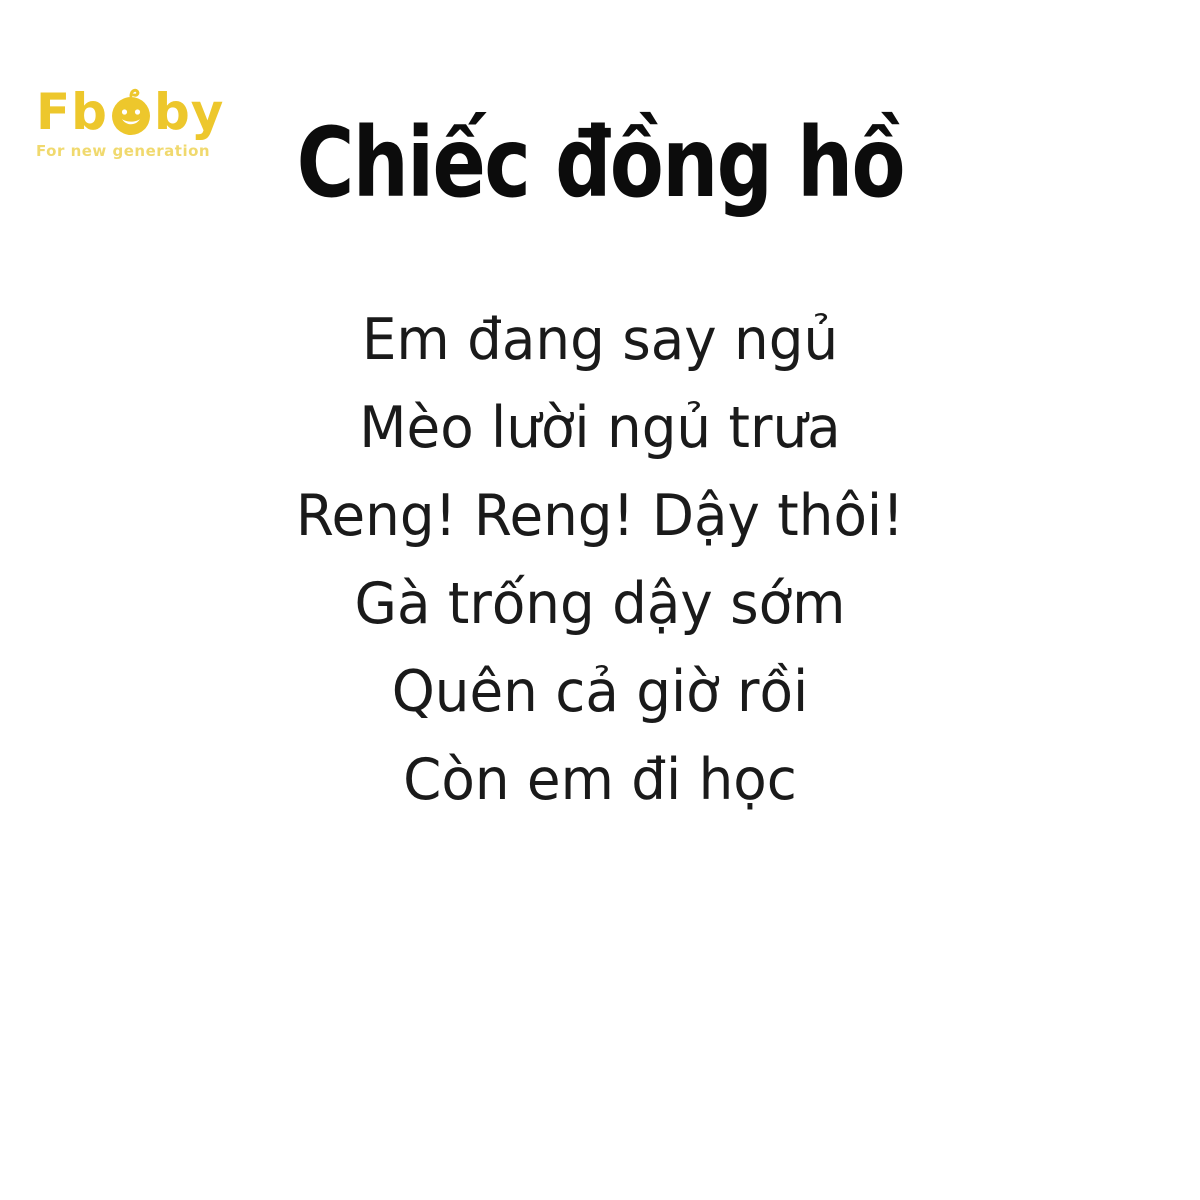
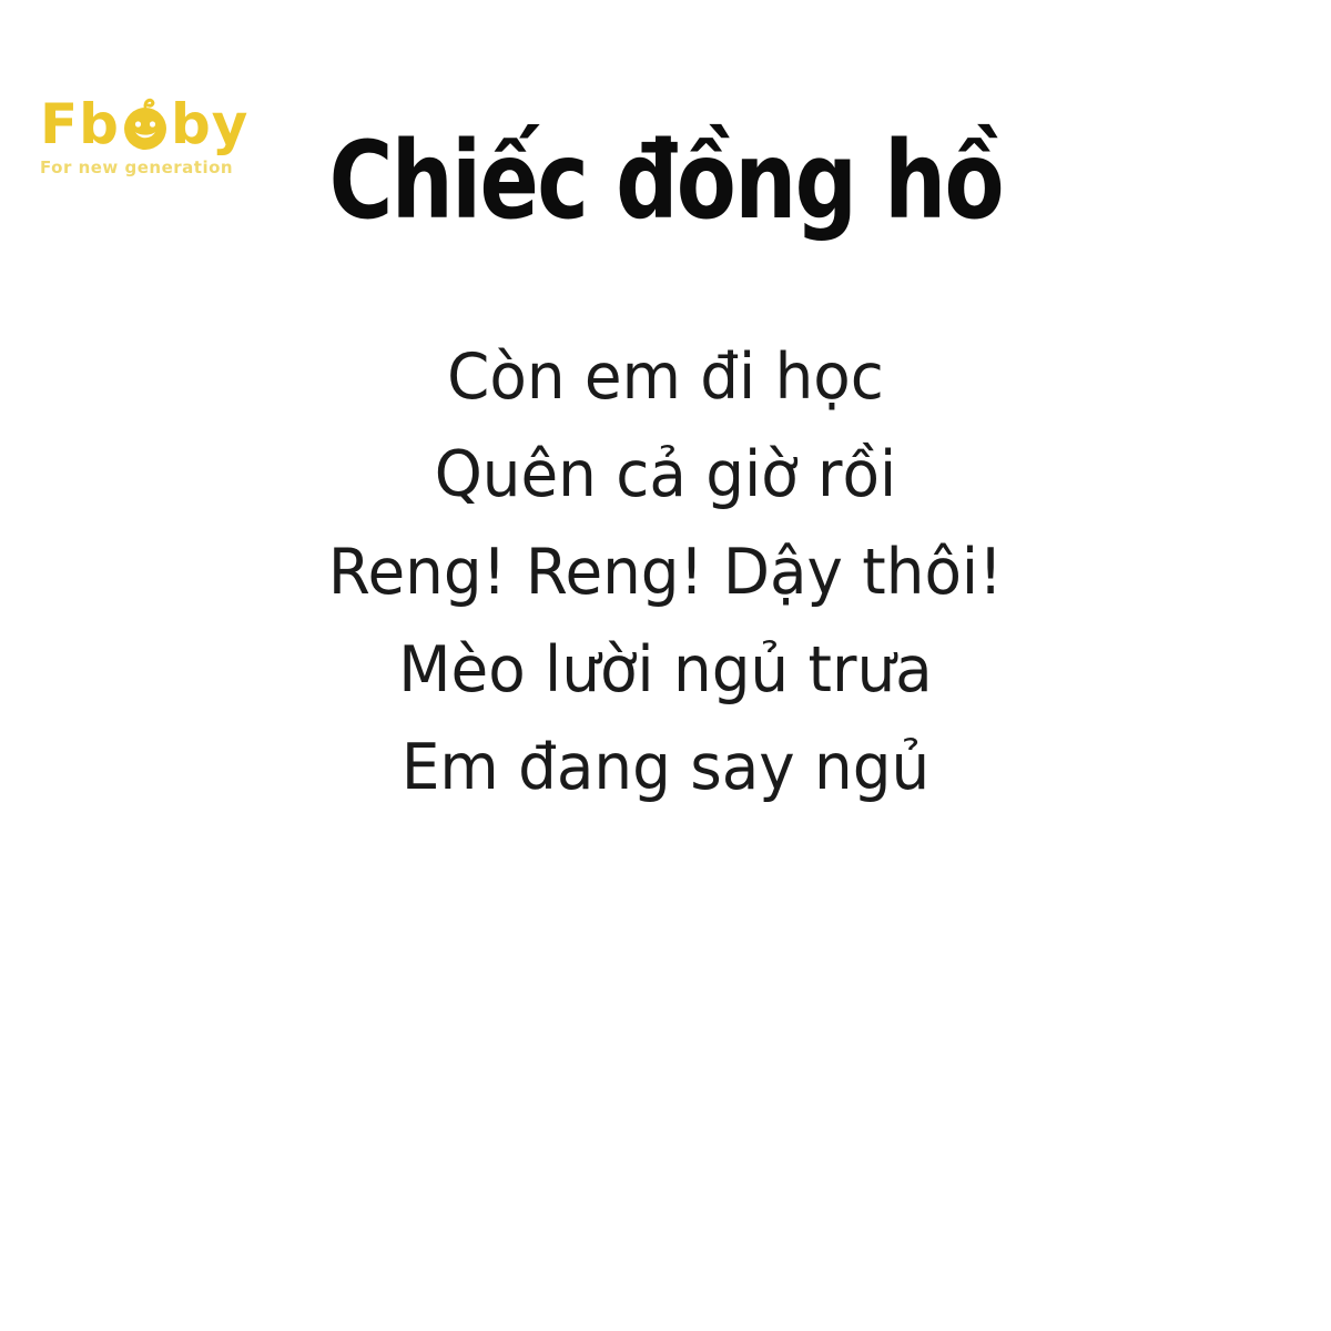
  Fb
  by
  For new generation
  Chiếc đồng hồ
- Em đang say ngủ
+ Còn em đi học
- Mèo lười ngủ trưa
+ Quên cả giờ rồi
  Reng! Reng! Dậy thôi!
- Gà trống dậy sớm
- Quên cả giờ rồi
+ Mèo lười ngủ trưa
- Còn em đi học
+ Em đang say ngủ
